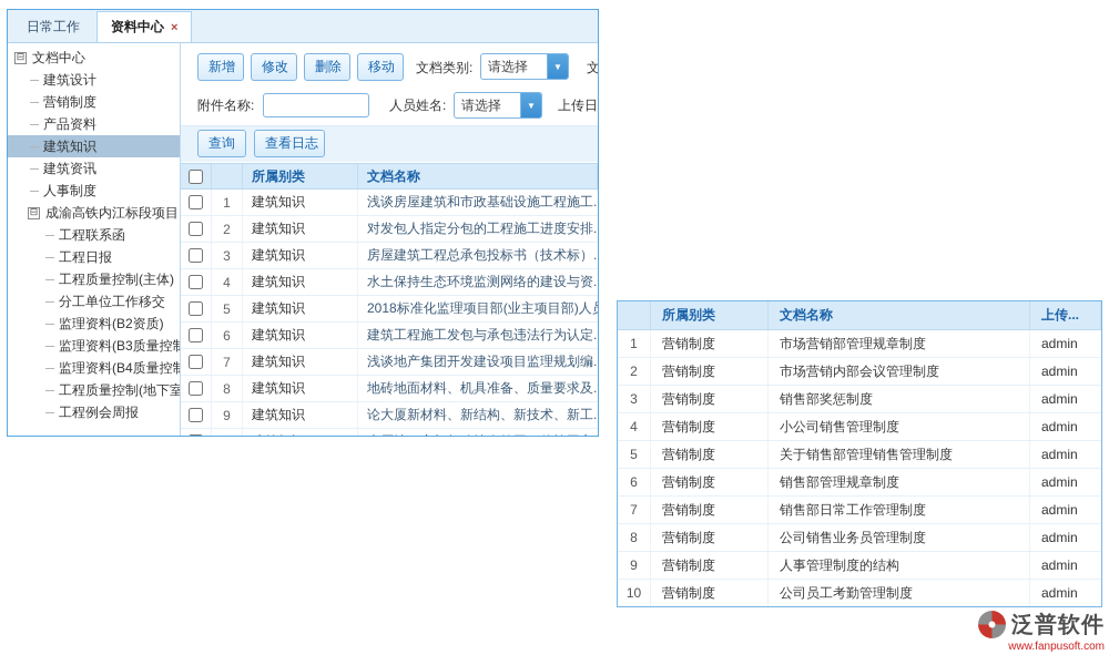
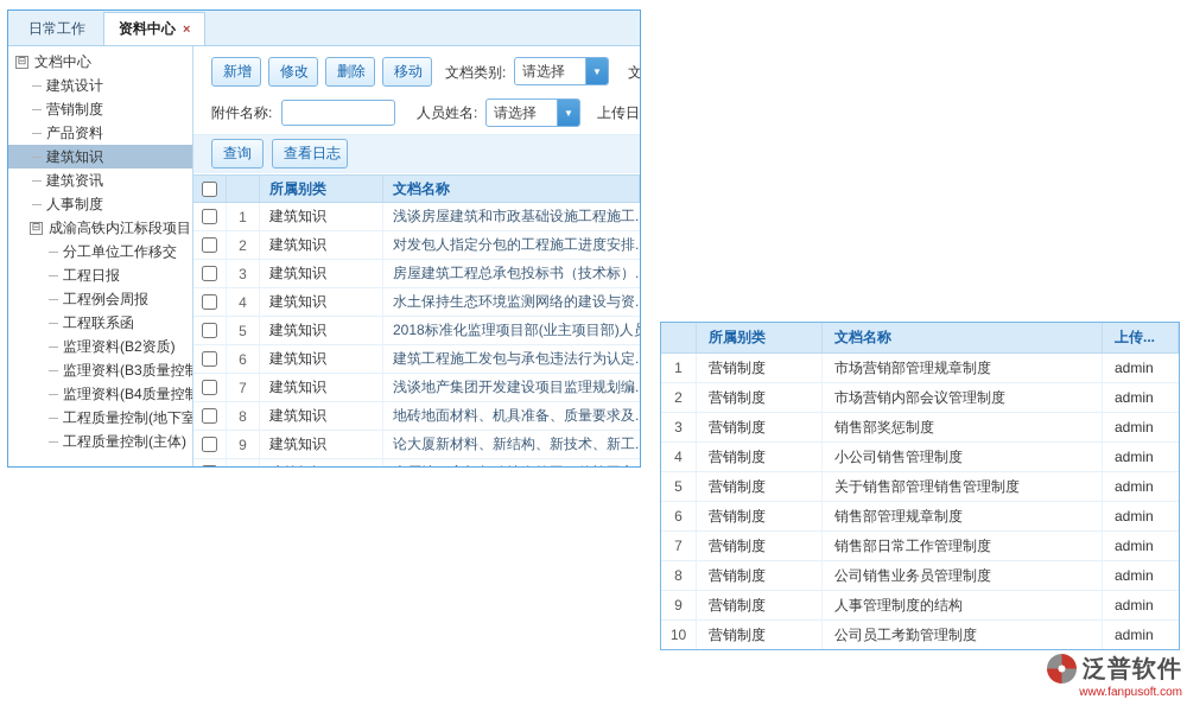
  日常工作
  资料中心 ×
  ⊟
  文档中心
  建筑设计
  营销制度
  产品资料
  建筑知识
  建筑资讯
  人事制度
  ⊟
  成渝高铁内江标段项目
- 工程联系函
+ 分工单位工作移交
  工程日报
- 工程质量控制(主体)
+ 工程例会周报
- 分工单位工作移交
+ 工程联系函
  监理资料(B2资质)
  监理资料(B3质量控制
  监理资料(B4质量控制
  工程质量控制(地下室
- 工程例会周报
+ 工程质量控制(主体)
  新增
  修改
  删除
  移动
  文档类别:
  请选择
  ▼
  附件名称:
  人员姓名:
  请选择
  ▼
  查询
  查看日志
  所属别类
  文档名称
  1
  建筑知识
  浅谈房屋建筑和市政基础设施工程施工.
  2
  建筑知识
  对发包人指定分包的工程施工进度安排.
  3
  建筑知识
  房屋建筑工程总承包投标书（技术标）.
  4
  建筑知识
  水土保持生态环境监测网络的建设与资.
  5
  建筑知识
  2018标准化监理项目部(业主项目部)人
  6
  建筑知识
  建筑工程施工发包与承包违法行为认定.
  7
  建筑知识
  浅谈地产集团开发建设项目监理规划编.
  8
  建筑知识
  地砖地面材料、机具准备、质量要求及.
  9
  建筑知识
  论大厦新材料、新结构、新技术、新工.
  所属别类
  文档名称
  上传...
  1
  营销制度
  市场营销部管理规章制度
  admin
  2
  营销制度
  市场营销内部会议管理制度
  admin
  3
  营销制度
  销售部奖惩制度
  admin
  4
  营销制度
  小公司销售管理制度
  admin
  5
  营销制度
  关于销售部管理销售管理制度
  admin
  6
  营销制度
  销售部管理规章制度
  admin
  7
  营销制度
  销售部日常工作管理制度
  admin
  8
  营销制度
  公司销售业务员管理制度
  admin
  9
  营销制度
  人事管理制度的结构
  admin
  10
  营销制度
  公司员工考勤管理制度
  admin
  泛普软件
  www.fanpusoft.com
